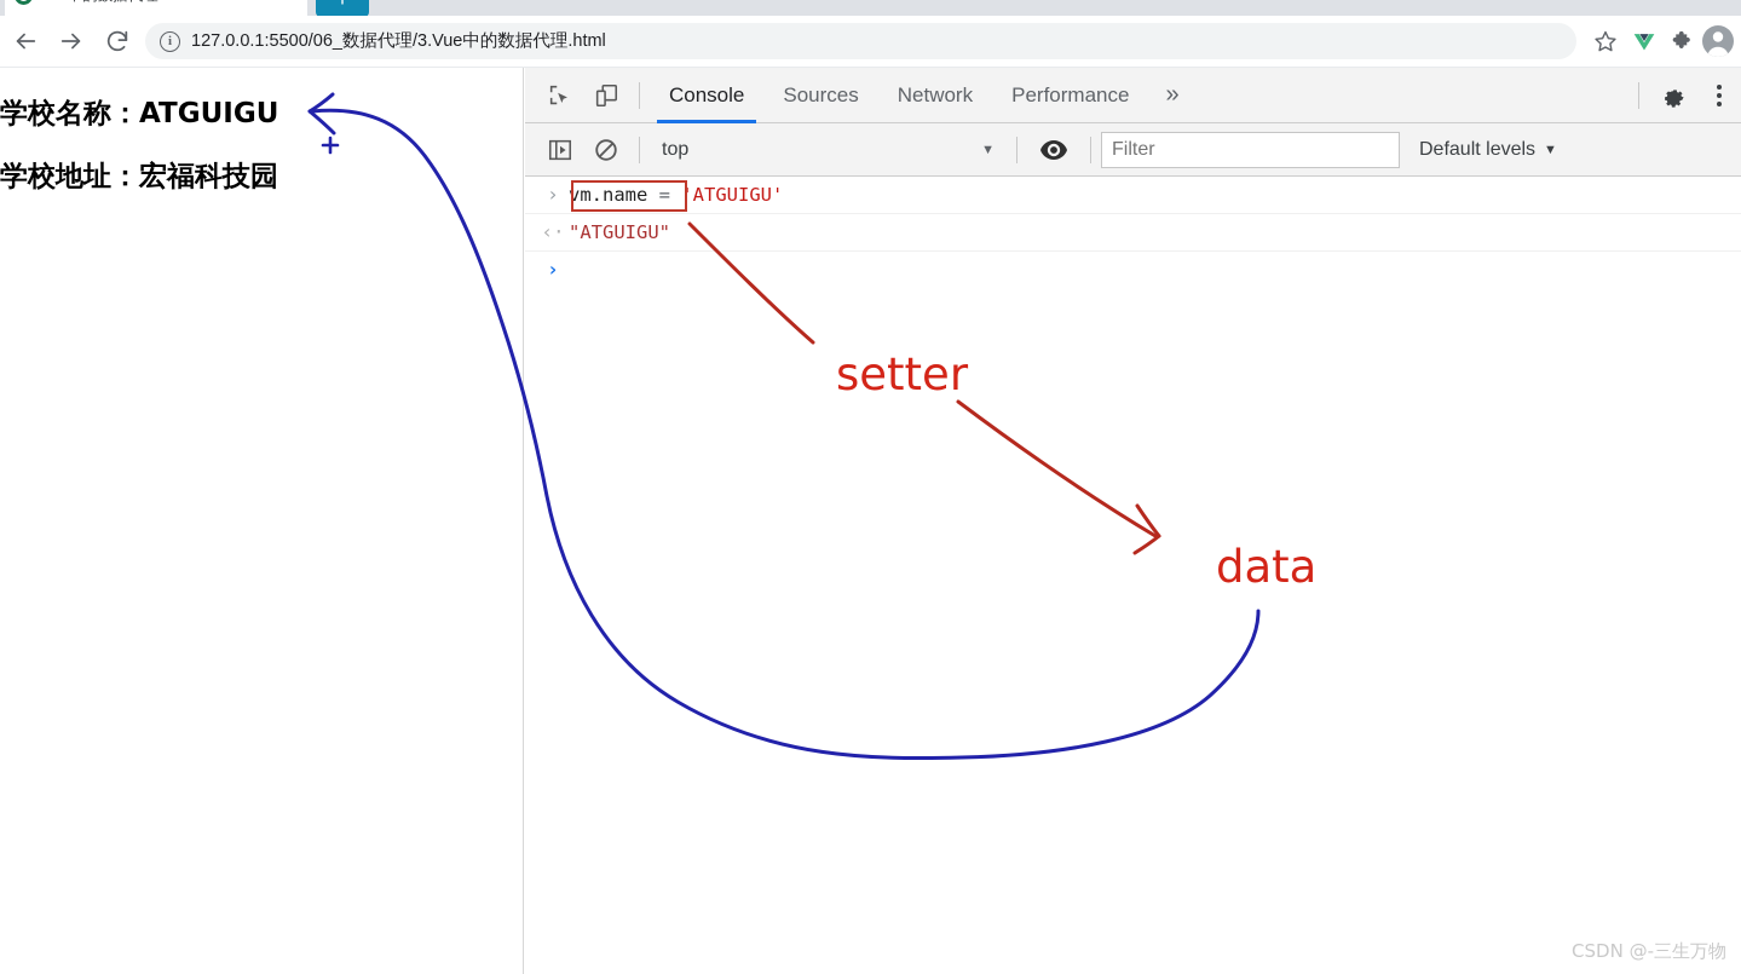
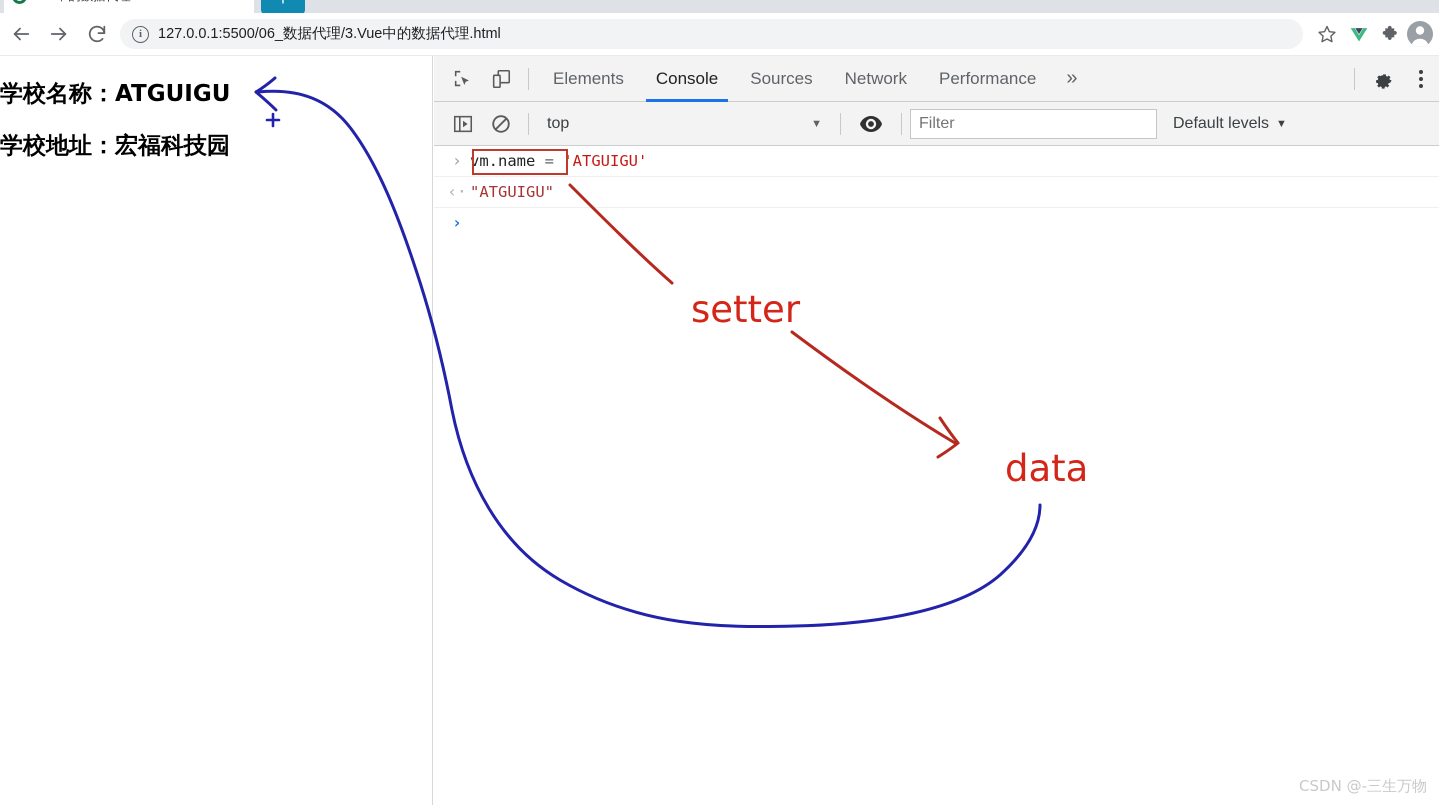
  i
  127.0.0.1:5500/06_数据代理/3.Vue中的数据代理.html
  学校名称：ATGUIGU
  学校地址：宏福科技园
+ Elements
  Console
  Sources
  Network
  Performance
  »
  top
  ▼
  Filter
  Default levels
  ▼
  ›
  vm.name = 'ATGUIGU'
  ‹·
  "ATGUIGU"
  ›
  setter
  data
  CSDN @-三生万物
